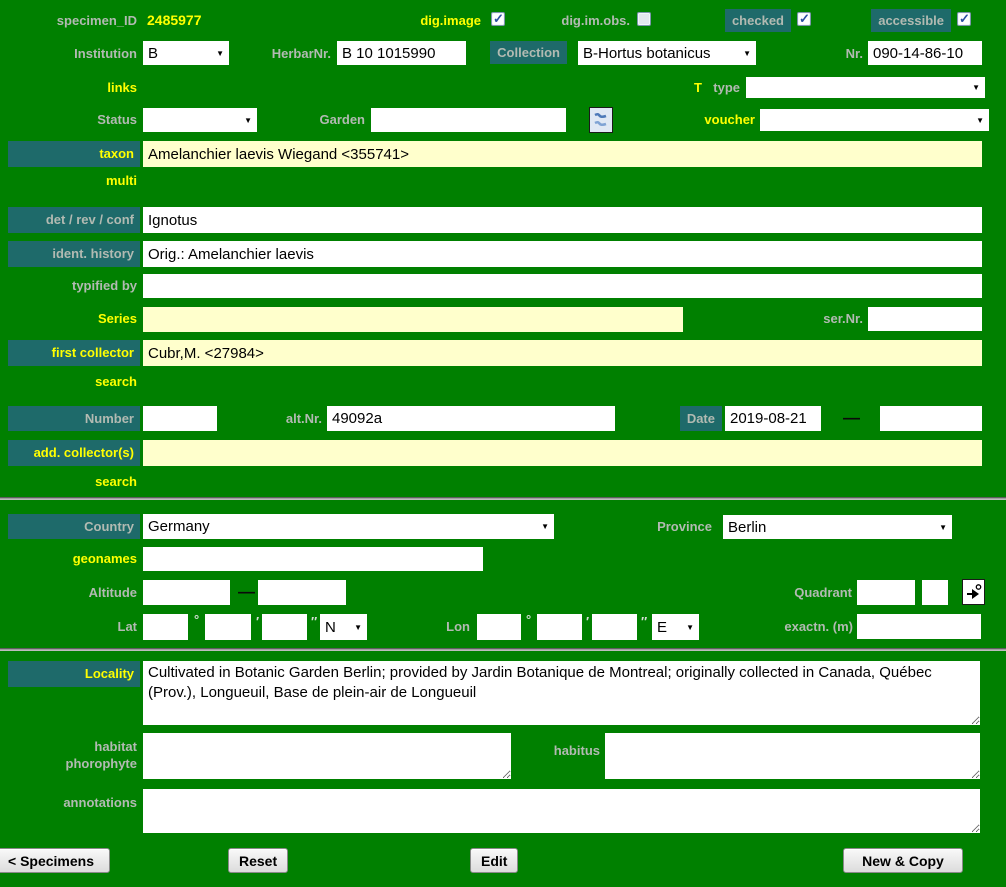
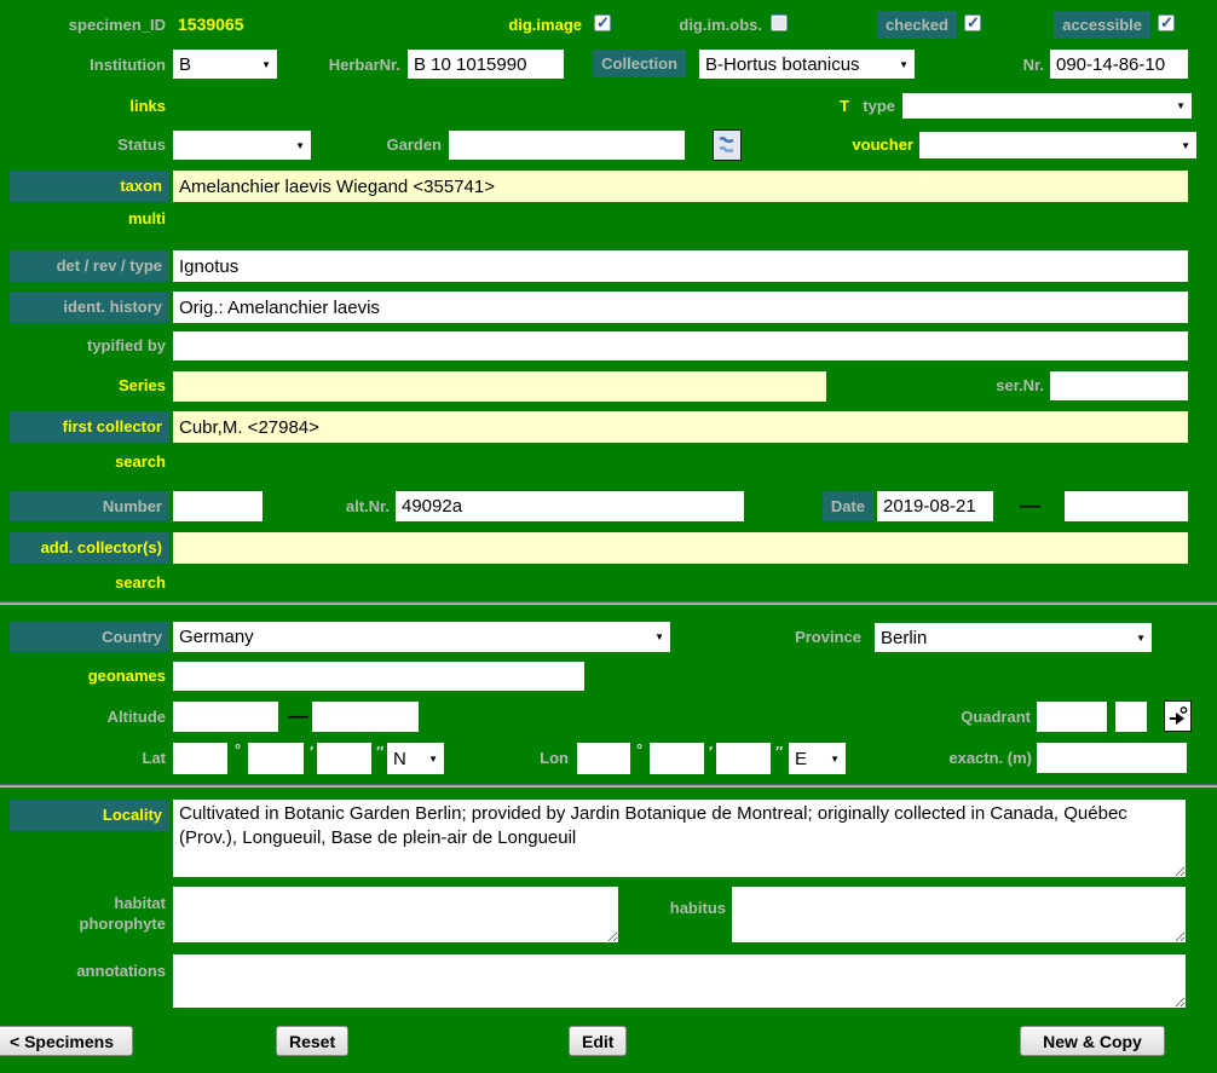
  specimen_ID
- 2485977
+ 1539065
  dig.image
  dig.im.obs.
  checked
  accessible
  Institution
  B
  ▼
  HerbarNr.
  B 10 1015990
  Collection
  B-Hortus botanicus
  ▼
  Nr.
  090-14-86-10
  links
  T
  type
  ▼
  Status
  ▼
  Garden
  voucher
  ▼
  taxon
  Amelanchier laevis Wiegand <355741>
  multi
- det / rev / conf
+ det / rev / type
  Ignotus
  ident. history
  Orig.: Amelanchier laevis
  typified by
  Series
  ser.Nr.
  first collector
  Cubr,M. <27984>
  search
  Number
  alt.Nr.
  49092a
  Date
  2019-08-21
  —
  add. collector(s)
  search
  Country
  Germany
  ▼
  Province
  Berlin
  ▼
  geonames
  Altitude
  —
  Quadrant
  Lat
  °
  ′
  ″
  N
  ▼
  Lon
  °
  ′
  ″
  E
  ▼
  exactn. (m)
  Locality
  habitat
  phorophyte
  habitus
  annotations
  < Specimens
  Reset
  Edit
  New & Copy
